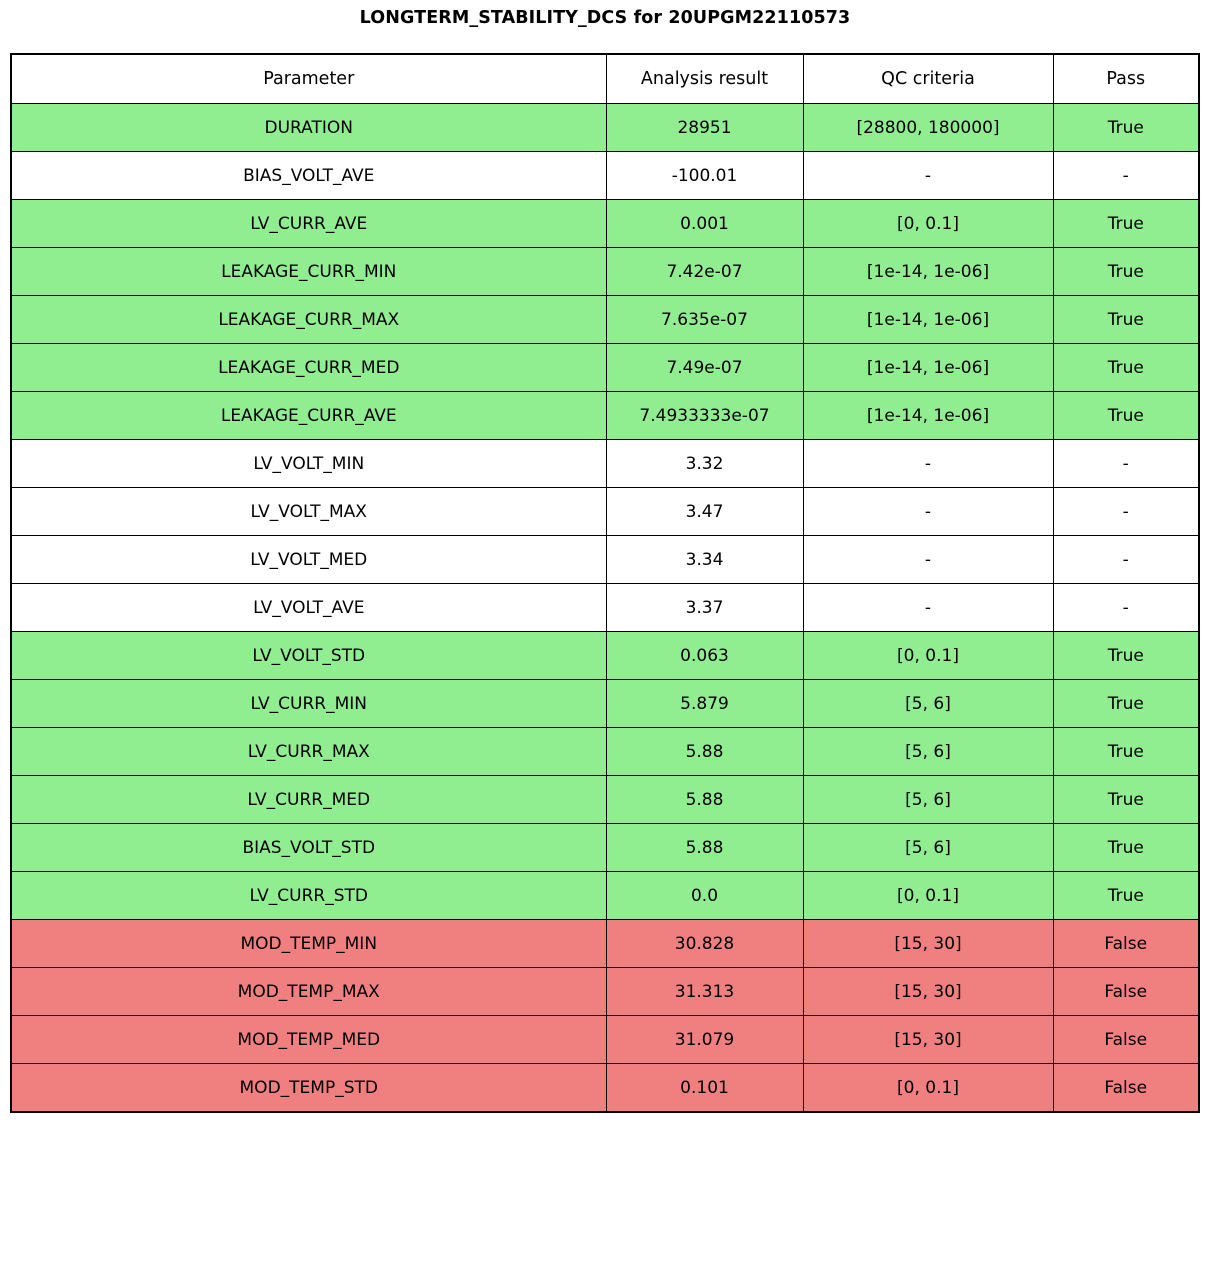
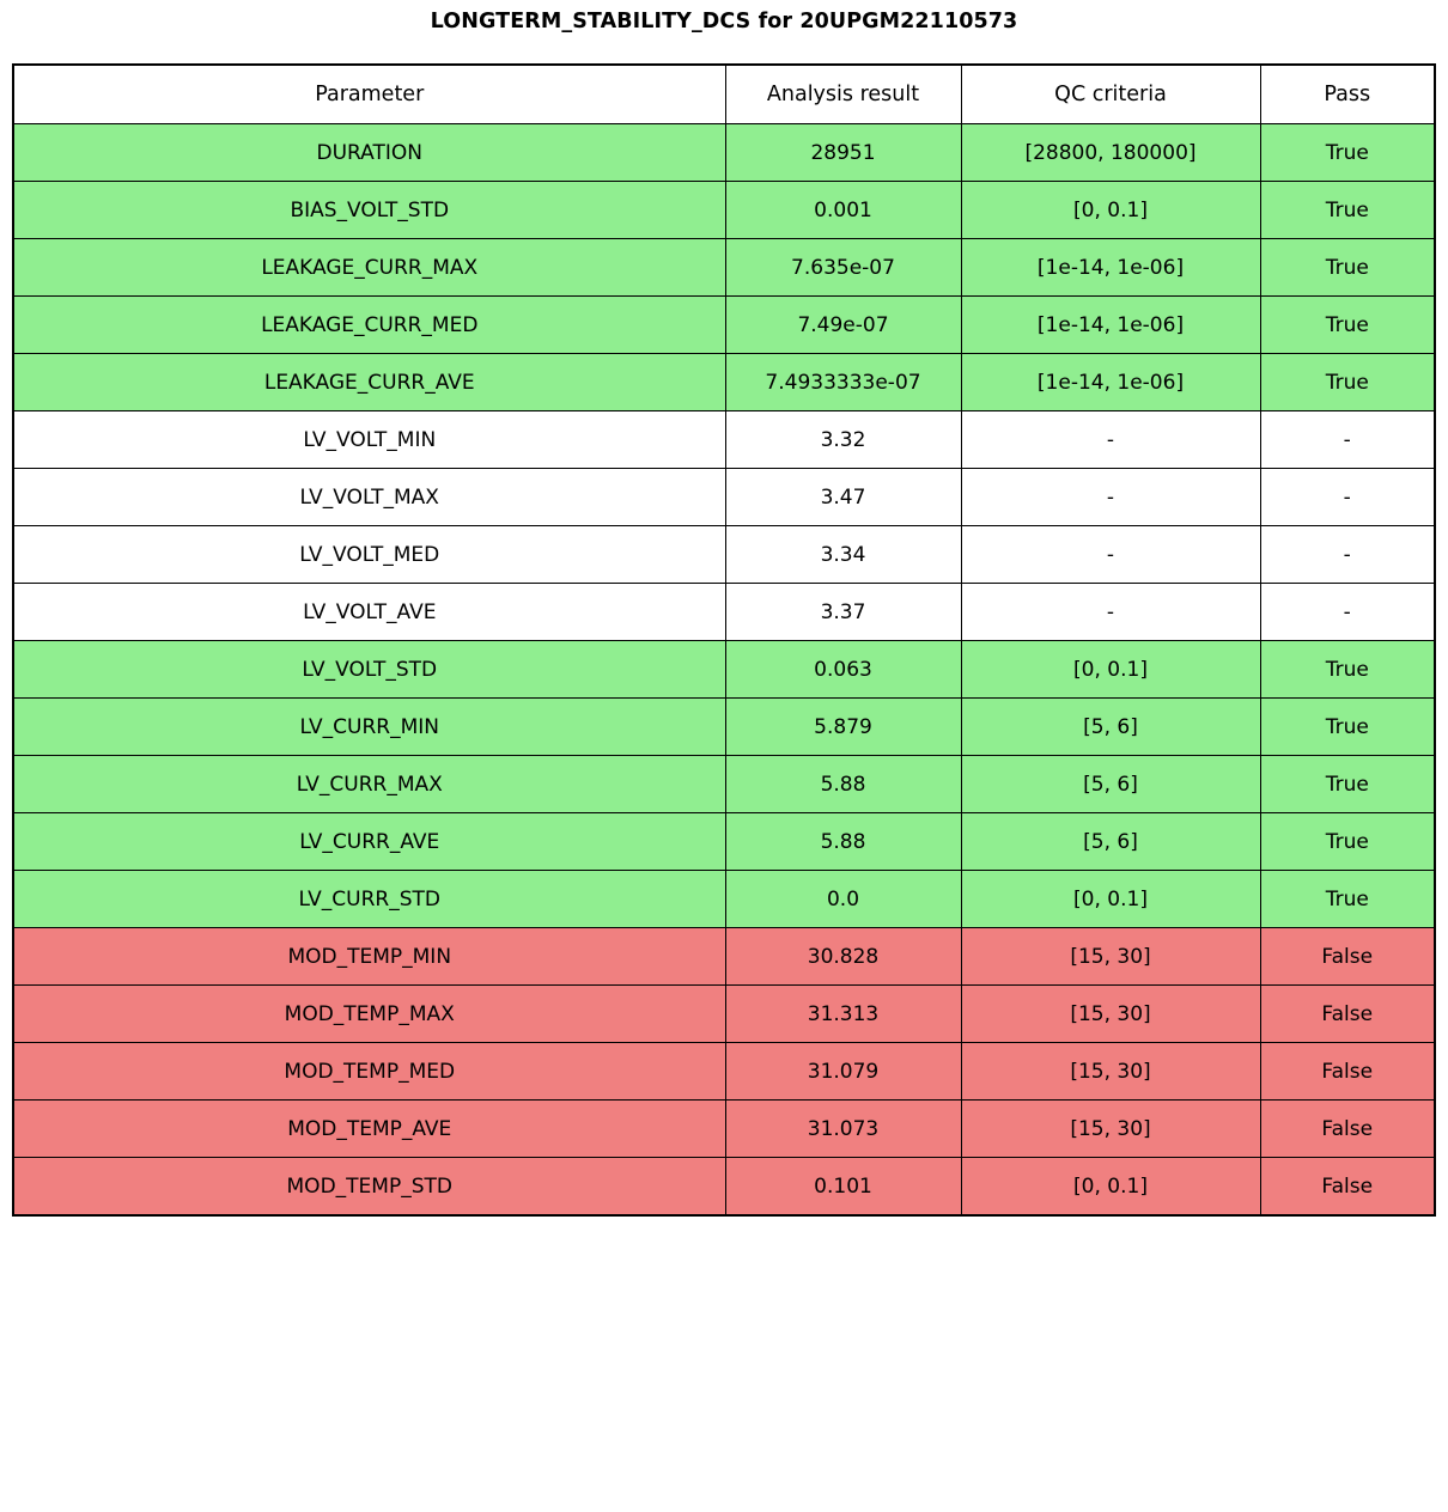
  LONGTERM_STABILITY_DCS for 20UPGM22110573
  Parameter	Analysis result	QC criteria	Pass
  DURATION	28951	[28800, 180000]	True
- BIAS_VOLT_AVE	-100.01	-	-
- LV_CURR_AVE	0.001	[0, 0.1]	True
+ BIAS_VOLT_STD	0.001	[0, 0.1]	True
- LEAKAGE_CURR_MIN	7.42e-07	[1e-14, 1e-06]	True
  LEAKAGE_CURR_MAX	7.635e-07	[1e-14, 1e-06]	True
  LEAKAGE_CURR_MED	7.49e-07	[1e-14, 1e-06]	True
  LEAKAGE_CURR_AVE	7.4933333e-07	[1e-14, 1e-06]	True
  LV_VOLT_MIN	3.32	-	-
  LV_VOLT_MAX	3.47	-	-
  LV_VOLT_MED	3.34	-	-
  LV_VOLT_AVE	3.37	-	-
  LV_VOLT_STD	0.063	[0, 0.1]	True
  LV_CURR_MIN	5.879	[5, 6]	True
  LV_CURR_MAX	5.88	[5, 6]	True
- LV_CURR_MED	5.88	[5, 6]	True
- BIAS_VOLT_STD	5.88	[5, 6]	True
+ LV_CURR_AVE	5.88	[5, 6]	True
  LV_CURR_STD	0.0	[0, 0.1]	True
  MOD_TEMP_MIN	30.828	[15, 30]	False
  MOD_TEMP_MAX	31.313	[15, 30]	False
  MOD_TEMP_MED	31.079	[15, 30]	False
+ MOD_TEMP_AVE	31.073	[15, 30]	False
  MOD_TEMP_STD	0.101	[0, 0.1]	False
